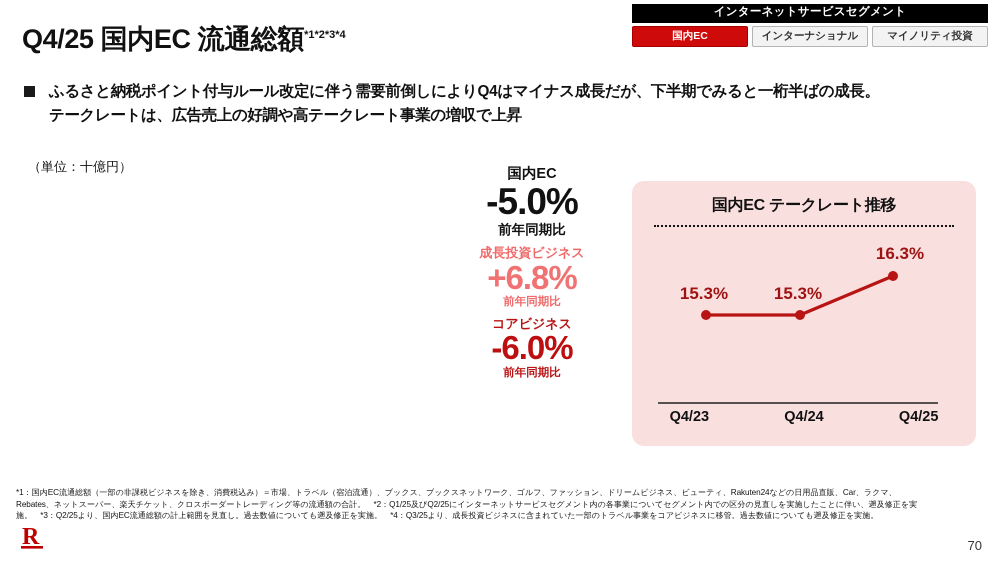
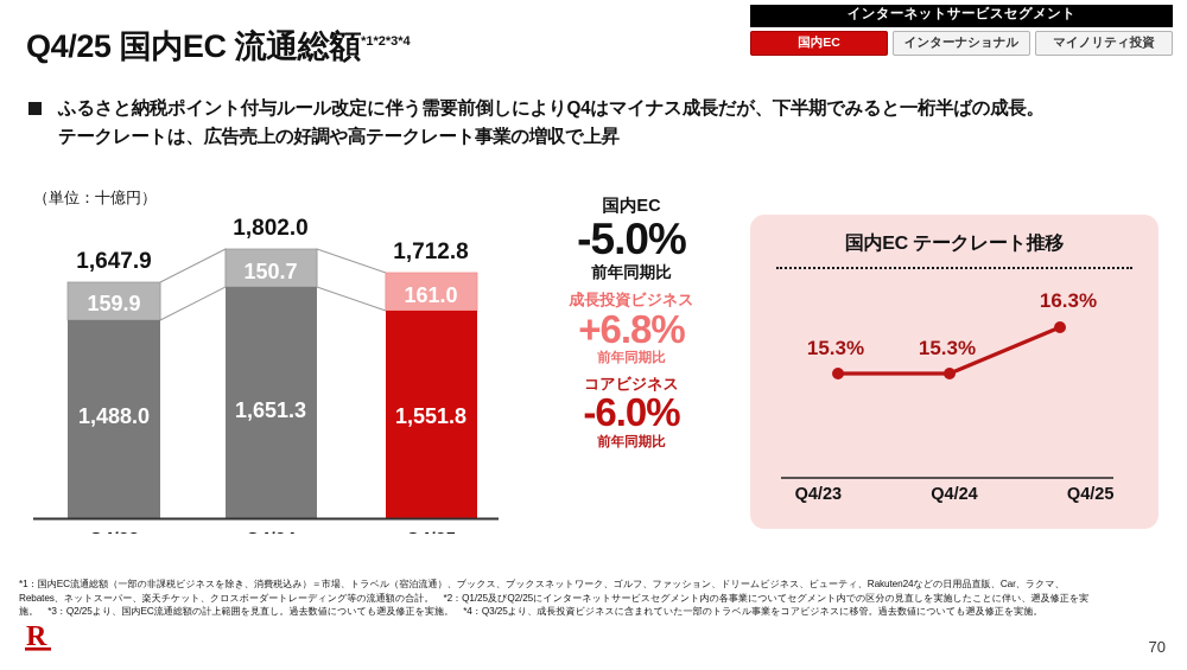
  インターネットサービスセグメント
  国内EC
  インターナショナル
  マイノリティ投資
  Q4/25 国内EC 流通総額*1*2*3*4
  ふるさと納税ポイント付与ルール改定に伴う需要前倒しによりQ4はマイナス成長だが、下半期でみると一桁半ばの成長。
  テークレートは、広告売上の好調や高テークレート事業の増収で上昇
  （単位：十億円）
+ 1,647.9
+ 1,802.0
+ 1,712.8
+ 159.9
+ 150.7
+ 161.0
+ 1,488.0
+ 1,651.3
+ 1,551.8
  国内EC
  -5.0%
  前年同期比
  成長投資ビジネス
  +6.8%
  前年同期比
  コアビジネス
  -6.0%
  前年同期比
  国内EC テークレート推移
  15.3%
  15.3%
  16.3%
  Q4/23
  Q4/24
  Q4/25
  *1：国内EC流通総額（一部の非課税ビジネスを除き、消費税込み）＝市場、トラベル（宿泊流通）、ブックス、ブックスネットワーク、ゴルフ、ファッション、ドリームビジネス、ビューティ、Rakuten24などの日用品直販、Car、ラクマ、
  Rebates、ネットスーパー、楽天チケット、クロスボーダートレーディング等の流通額の合計。 *2：Q1/25及びQ2/25にインターネットサービスセグメント内の各事業についてセグメント内での区分の見直しを実施したことに伴い、遡及修正を実
  施。 *3：Q2/25より、国内EC流通総額の計上範囲を見直し。過去数値についても遡及修正を実施。 *4：Q3/25より、成長投資ビジネスに含まれていた一部のトラベル事業をコアビジネスに移管。過去数値についても遡及修正を実施。
  R
  70
